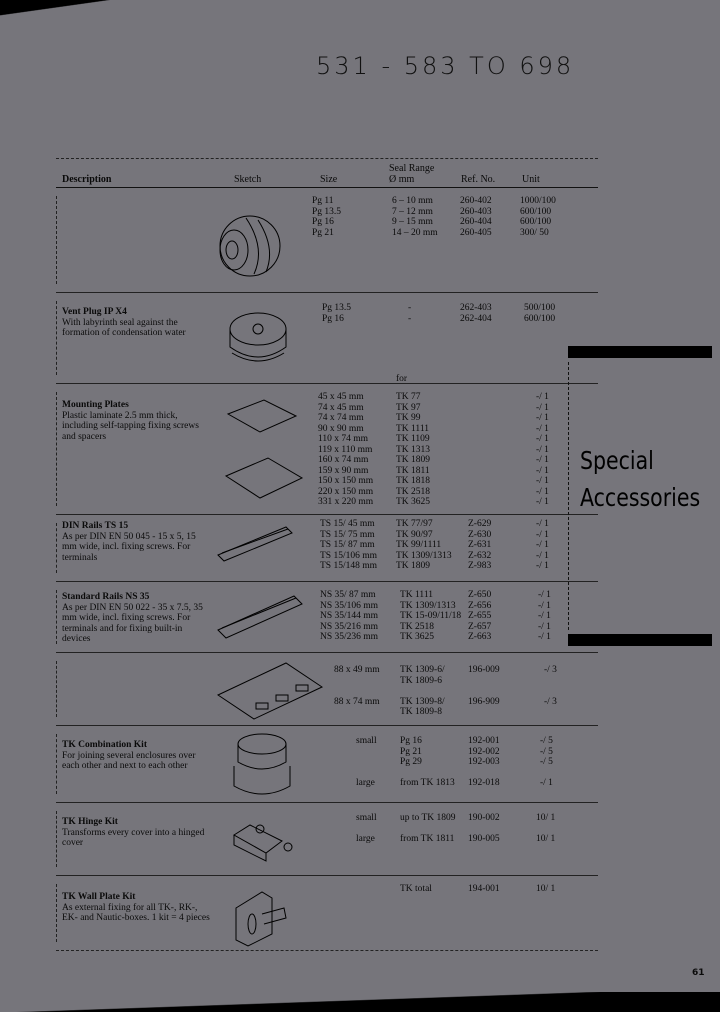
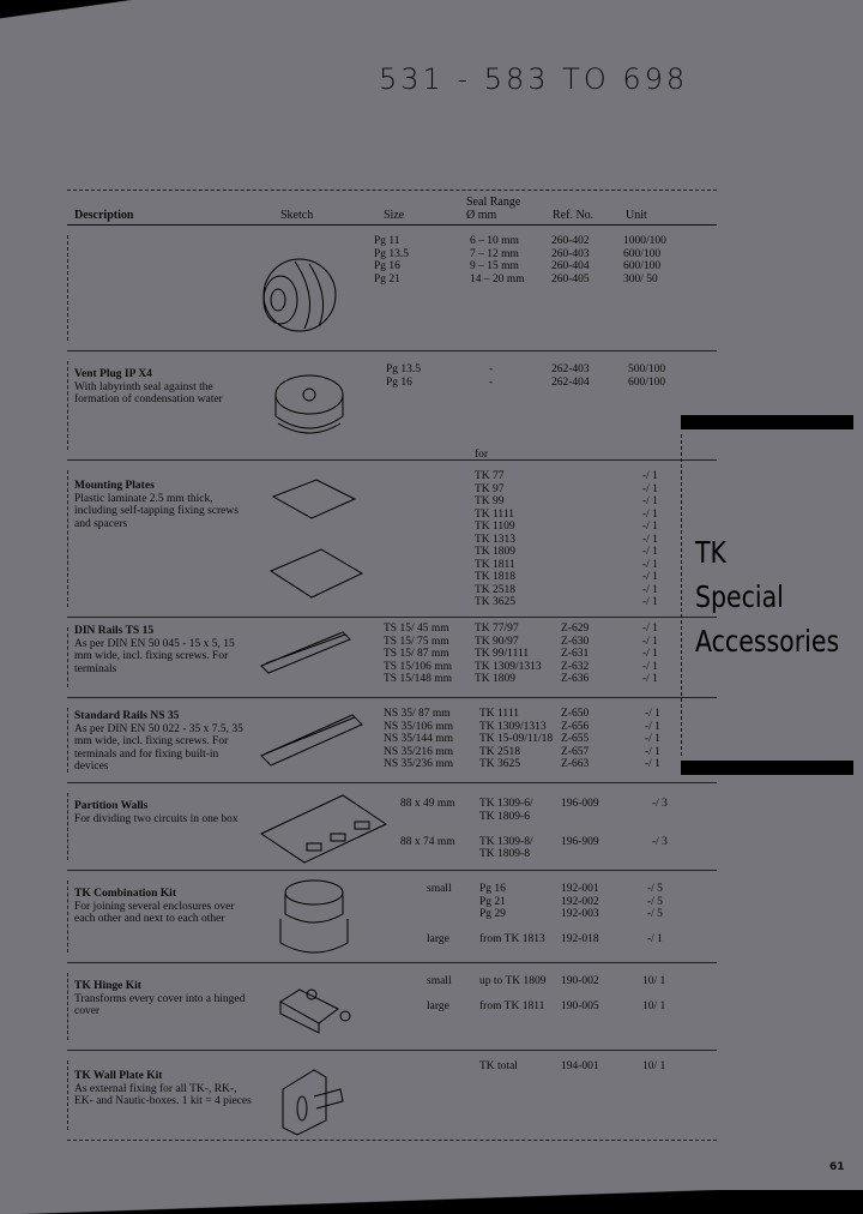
  531 - 583 TO 698
  Description
  Sketch
  Size
  Seal Range
  Ø mm
  Ref. No.
  Unit
  Pg 11
  Pg 13.5
  Pg 16
  Pg 21
  6 – 10 mm
  7 – 12 mm
  9 – 15 mm
  14 – 20 mm
  260-402
  260-403
  260-404
  260-405
  1000/100
  600/100
  600/100
  300/ 50
  Vent Plug IP X4
  With labyrinth seal against the formation of condensation water
  Pg 13.5
  Pg 16
  -
  -
  262-403
  262-404
  500/100
  600/100
  for
  Mounting Plates
  Plastic laminate 2.5 mm thick, including self-tapping fixing screws and spacers
- 45 x 45 mm
- 74 x 45 mm
- 74 x 74 mm
- 90 x 90 mm
- 110 x 74 mm
- 119 x 110 mm
- 160 x 74 mm
- 159 x 90 mm
- 150 x 150 mm
- 220 x 150 mm
- 331 x 220 mm
  TK 77
  TK 97
  TK 99
  TK 1111
  TK 1109
  TK 1313
  TK 1809
  TK 1811
  TK 1818
  TK 2518
  TK 3625
  -/ 1
  -/ 1
  -/ 1
  -/ 1
  -/ 1
  -/ 1
  -/ 1
  -/ 1
  -/ 1
  -/ 1
  -/ 1
  DIN Rails TS 15
  As per DIN EN 50 045 - 15 x 5, 15 mm wide, incl. fixing screws. For terminals
  TS 15/ 45 mm
  TS 15/ 75 mm
  TS 15/ 87 mm
  TS 15/106 mm
  TS 15/148 mm
  TK 77/97
  TK 90/97
  TK 99/1111
  TK 1309/1313
  TK 1809
  Z-629
  Z-630
  Z-631
  Z-632
- Z-983
+ Z-636
  -/ 1
  -/ 1
  -/ 1
  -/ 1
  -/ 1
  Standard Rails NS 35
  As per DIN EN 50 022 - 35 x 7.5, 35 mm wide, incl. fixing screws. For terminals and for fixing built-in devices
  NS 35/ 87 mm
  NS 35/106 mm
  NS 35/144 mm
  NS 35/216 mm
  NS 35/236 mm
  TK 1111
  TK 1309/1313
  TK 15-09/11/18
  TK 2518
  TK 3625
  Z-650
  Z-656
  Z-655
  Z-657
  Z-663
  -/ 1
  -/ 1
  -/ 1
  -/ 1
  -/ 1
+ Partition Walls
+ For dividing two circuits in one box
  88 x 49 mm
  88 x 74 mm
  TK 1309-6/
  TK 1809-6
  TK 1309-8/
  TK 1809-8
  196-009
  196-909
  -/ 3
  -/ 3
  TK Combination Kit
  For joining several enclosures over each other and next to each other
  small
  large
  Pg 16
  Pg 21
  Pg 29
  from TK 1813
  192-001
  192-002
  192-003
  192-018
  -/ 5
  -/ 5
  -/ 5
  -/ 1
  TK Hinge Kit
  Transforms every cover into a hinged cover
  small
  large
  up to TK 1809
  from TK 1811
  190-002
  190-005
  10/ 1
  10/ 1
  TK Wall Plate Kit
  As external fixing for all TK-, RK-, EK- and Nautic-boxes. 1 kit = 4 pieces
  TK total
  194-001
  10/ 1
+ TK
  Special
  Accessories
  61
